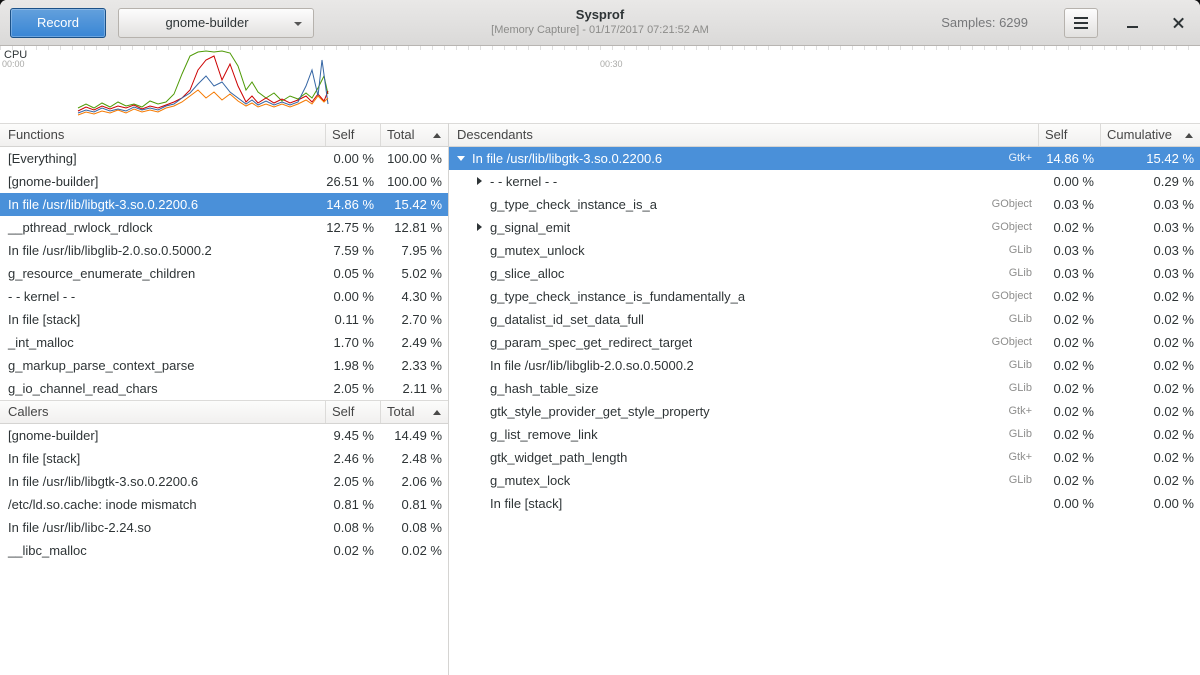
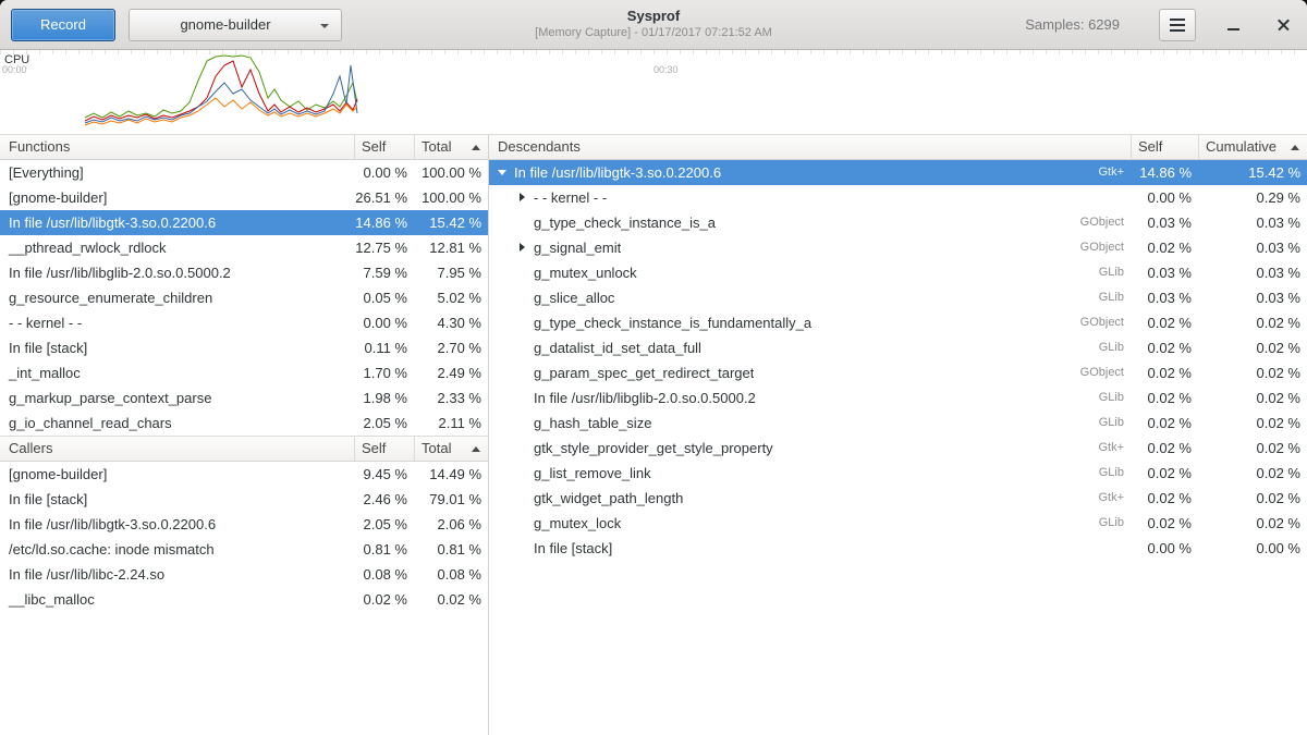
  Record
  gnome-builder
  Sysprof
  [Memory Capture] - 01/17/2017 07:21:52 AM
  Samples: 6299
  CPU
  00:00
  00:30
  Functions
  Self
  Total
  [Everything]
  0.00 %
  100.00 %
  [gnome-builder]
  26.51 %
  100.00 %
  In file /usr/lib/libgtk-3.so.0.2200.6
  14.86 %
  15.42 %
  __pthread_rwlock_rdlock
  12.75 %
  12.81 %
  In file /usr/lib/libglib-2.0.so.0.5000.2
  7.59 %
  7.95 %
  g_resource_enumerate_children
  0.05 %
  5.02 %
  - - kernel - -
  0.00 %
  4.30 %
  In file [stack]
  0.11 %
  2.70 %
  _int_malloc
  1.70 %
  2.49 %
  g_markup_parse_context_parse
  1.98 %
  2.33 %
  g_io_channel_read_chars
  2.05 %
  2.11 %
  Callers
  Self
  Total
  [gnome-builder]
  9.45 %
  14.49 %
  In file [stack]
  2.46 %
- 2.48 %
+ 79.01 %
  In file /usr/lib/libgtk-3.so.0.2200.6
  2.05 %
  2.06 %
  /etc/ld.so.cache: inode mismatch
  0.81 %
  0.81 %
  In file /usr/lib/libc-2.24.so
  0.08 %
  0.08 %
  __libc_malloc
  0.02 %
  0.02 %
  Descendants
  Self
  Cumulative
  In file /usr/lib/libgtk-3.so.0.2200.6
  Gtk+
  14.86 %
  15.42 %
  - - kernel - -
  0.00 %
  0.29 %
  g_type_check_instance_is_a
  GObject
  0.03 %
  0.03 %
  g_signal_emit
  GObject
  0.02 %
  0.03 %
  g_mutex_unlock
  GLib
  0.03 %
  0.03 %
  g_slice_alloc
  GLib
  0.03 %
  0.03 %
  g_type_check_instance_is_fundamentally_a
  GObject
  0.02 %
  0.02 %
  g_datalist_id_set_data_full
  GLib
  0.02 %
  0.02 %
  g_param_spec_get_redirect_target
  GObject
  0.02 %
  0.02 %
  In file /usr/lib/libglib-2.0.so.0.5000.2
  GLib
  0.02 %
  0.02 %
  g_hash_table_size
  GLib
  0.02 %
  0.02 %
  gtk_style_provider_get_style_property
  Gtk+
  0.02 %
  0.02 %
  g_list_remove_link
  GLib
  0.02 %
  0.02 %
  gtk_widget_path_length
  Gtk+
  0.02 %
  0.02 %
  g_mutex_lock
  GLib
  0.02 %
  0.02 %
  In file [stack]
  0.00 %
  0.00 %
